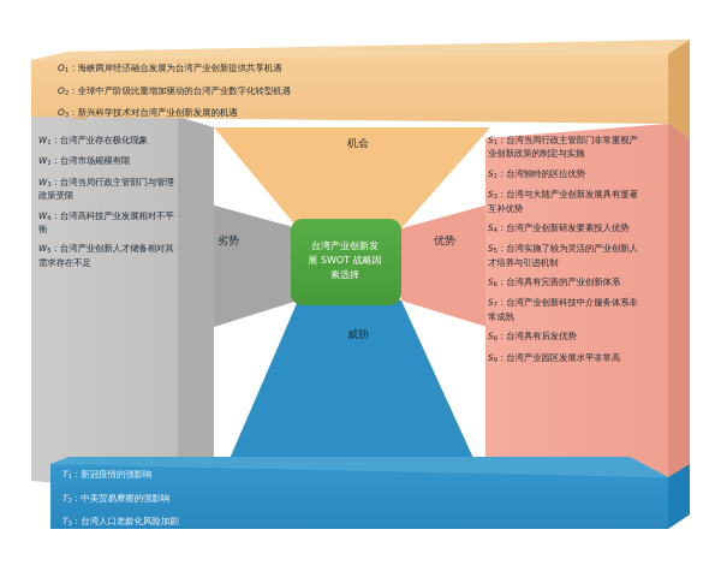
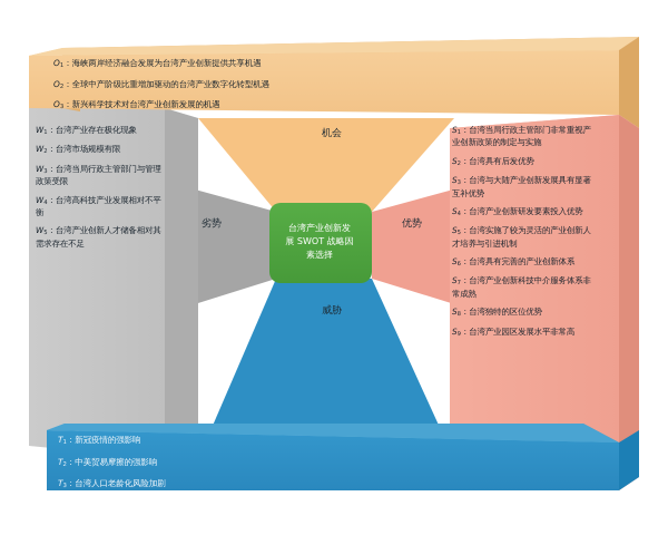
  O ：海峡两岸经济融合发展为台湾产业创新提供共享机遇
  O ：全球中产阶级比重增加驱动的台湾产业数字化转型机遇
  O ：新兴科学技术对台湾产业创新发展的机遇
  W ：台湾产业存在极化现象
  W ：台湾市场规模有限
  W ：台湾当局行政主管部门与管理政策受限
  W ：台湾高科技产业发展相对不平衡
  W ：台湾产业创新人才储备相对其需求存在不足
  S ：台湾当局行政主管部门非常重视产业创新政策的制定与实施
- S ：台湾独特的区位优势
+ S ：台湾具有后发优势
  S ：台湾与大陆产业创新发展具有显著互补优势
  S ：台湾产业创新研发要素投入优势
  S ：台湾实施了较为灵活的产业创新人才培养与引进机制
  S ：台湾具有完善的产业创新体系
  S ：台湾产业创新科技中介服务体系非常成熟
- S ：台湾具有后发优势
+ S ：台湾独特的区位优势
  S ：台湾产业园区发展水平非常高
  T ：新冠疫情的强影响
  T ：中美贸易摩擦的强影响
  T ：台湾人口老龄化风险加剧
  机会
  劣势
  优势
  威胁
  台湾产业创新发
  展 SWOT 战略因
  素选择
